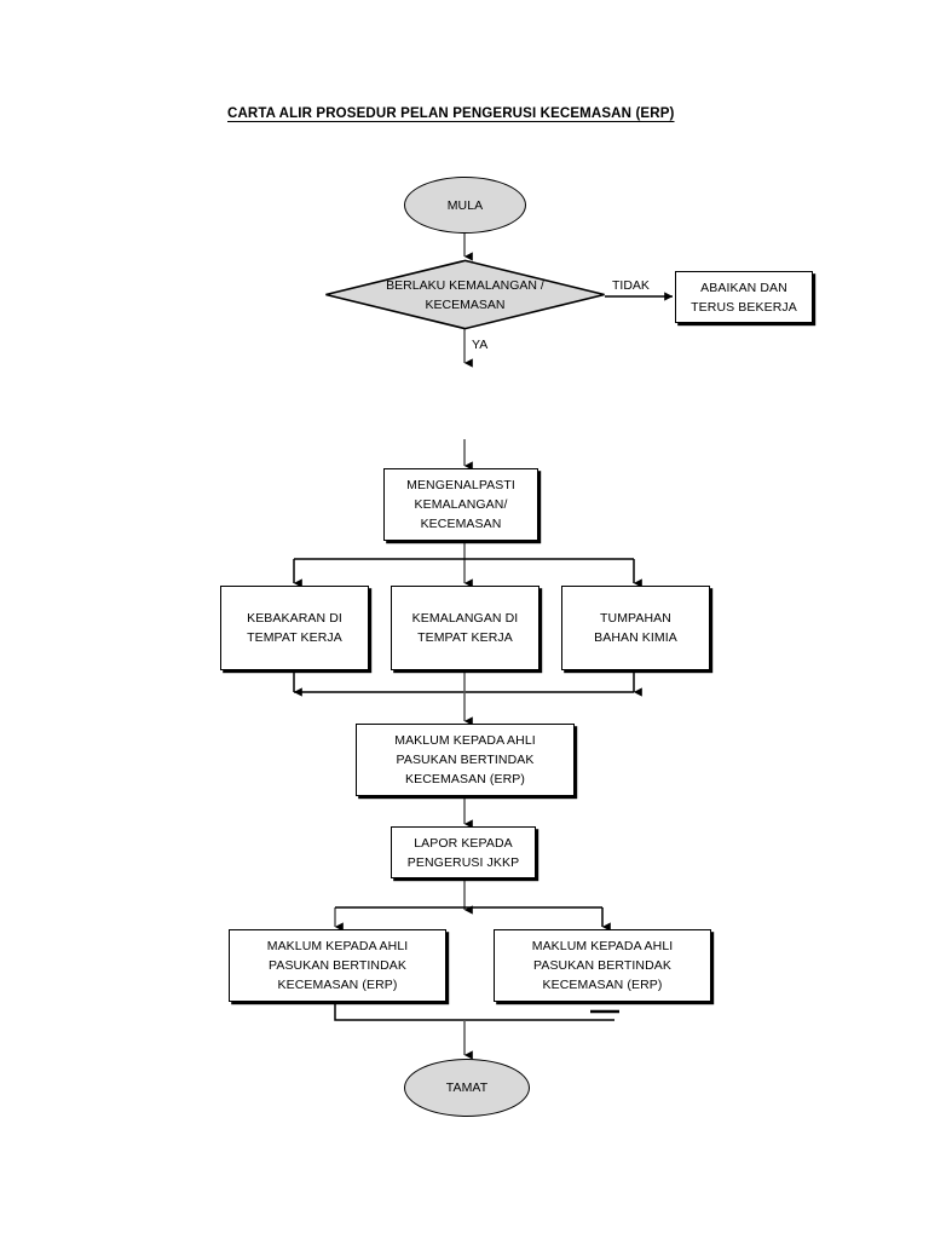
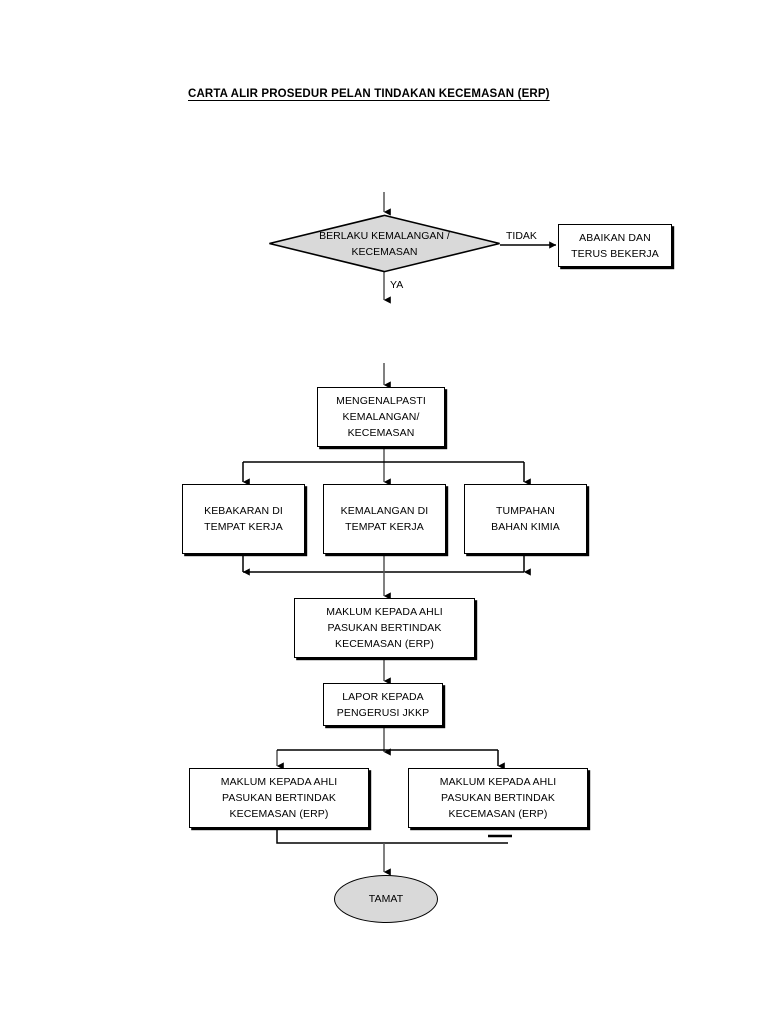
- CARTA ALIR PROSEDUR PELAN PENGERUSI KECEMASAN (ERP)
+ CARTA ALIR PROSEDUR PELAN TINDAKAN KECEMASAN (ERP)
- MULA
  BERLAKU KEMALANGAN /
  KECEMASAN
  TIDAK
  YA
  ABAIKAN DAN
  TERUS BEKERJA
  MENGENALPASTI
  KEMALANGAN/
  KECEMASAN
  KEBAKARAN DI
  TEMPAT KERJA
  KEMALANGAN DI
  TEMPAT KERJA
  TUMPAHAN
  BAHAN KIMIA
  MAKLUM KEPADA AHLI
  PASUKAN BERTINDAK
  KECEMASAN (ERP)
  LAPOR KEPADA
  PENGERUSI JKKP
  MAKLUM KEPADA AHLI
  PASUKAN BERTINDAK
  KECEMASAN (ERP)
  MAKLUM KEPADA AHLI
  PASUKAN BERTINDAK
  KECEMASAN (ERP)
  TAMAT
